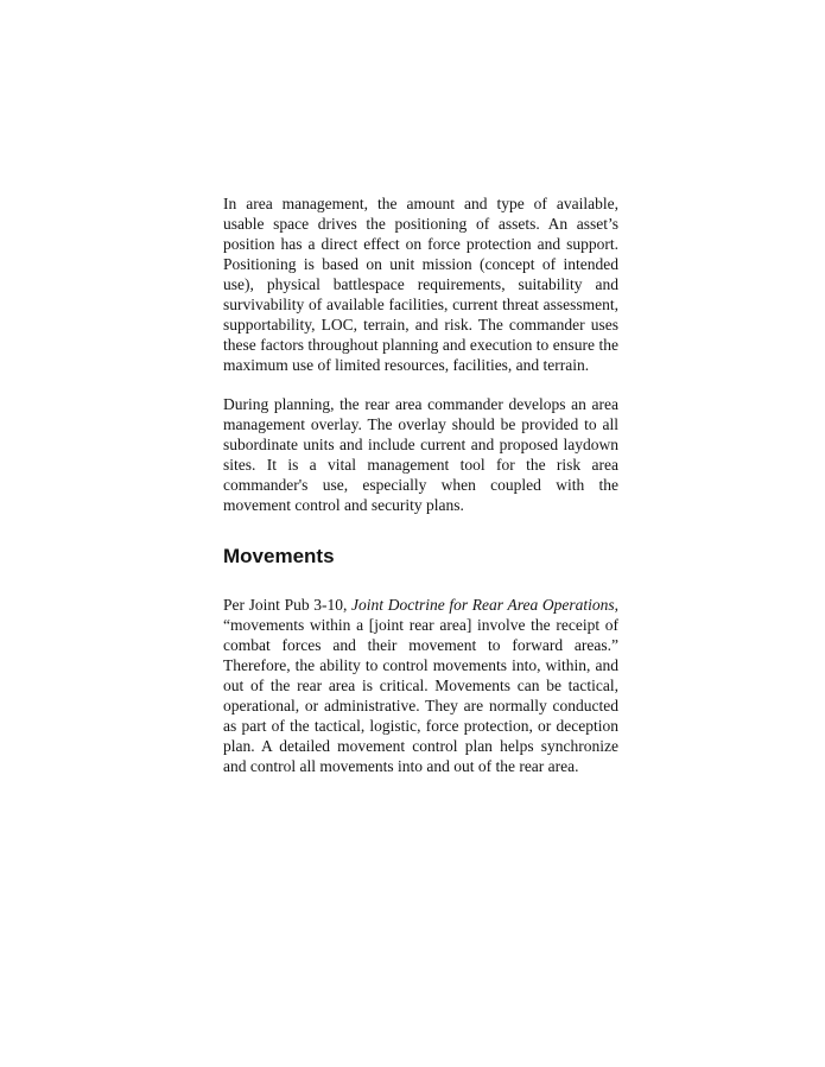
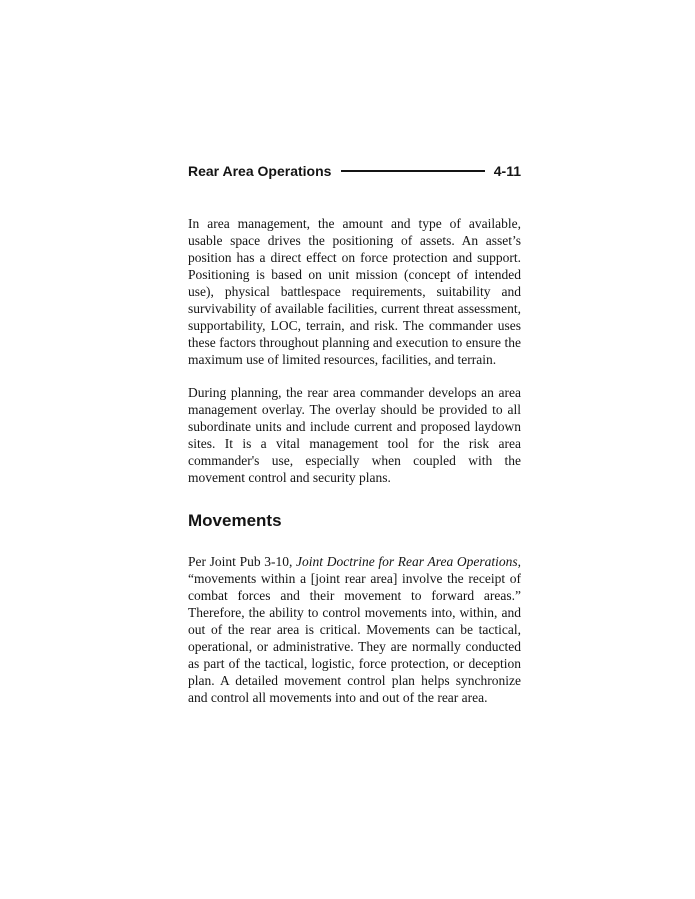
+ Rear Area Operations
+ 4-11
  In area management, the amount and type of available, usable space drives the positioning of assets. An asset’s position has a direct effect on force protection and support. Positioning is based on unit mission (concept of intended use), physical battlespace requirements, suitability and survivability of available facilities, current threat assessment, supportability, LOC, terrain, and risk. The commander uses these factors throughout planning and execution to ensure the maximum use of limited resources, facilities, and terrain.
  During planning, the rear area commander develops an area management overlay. The overlay should be provided to all subordinate units and include current and proposed laydown sites. It is a vital management tool for the risk area commander's use, especially when coupled with the movement control and security plans.
  Movements
  Per Joint Pub 3-10, Joint Doctrine for Rear Area Operations, “movements within a [joint rear area] involve the receipt of combat forces and their movement to forward areas.” Therefore, the ability to control movements into, within, and out of the rear area is critical. Movements can be tactical, operational, or administrative. They are normally conducted as part of the tactical, logistic, force protection, or deception plan. A detailed movement control plan helps synchronize and control all movements into and out of the rear area.
